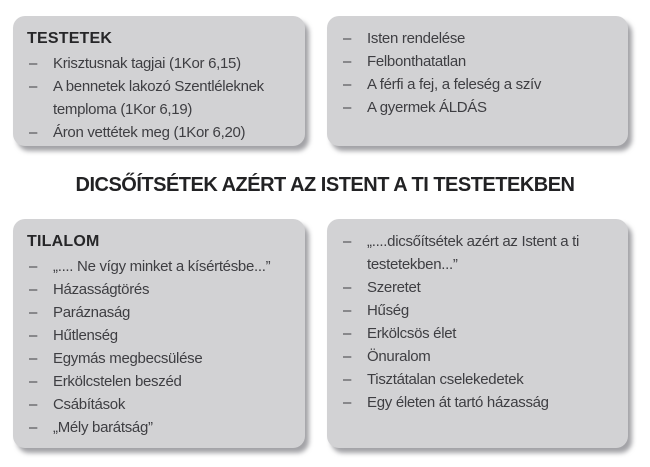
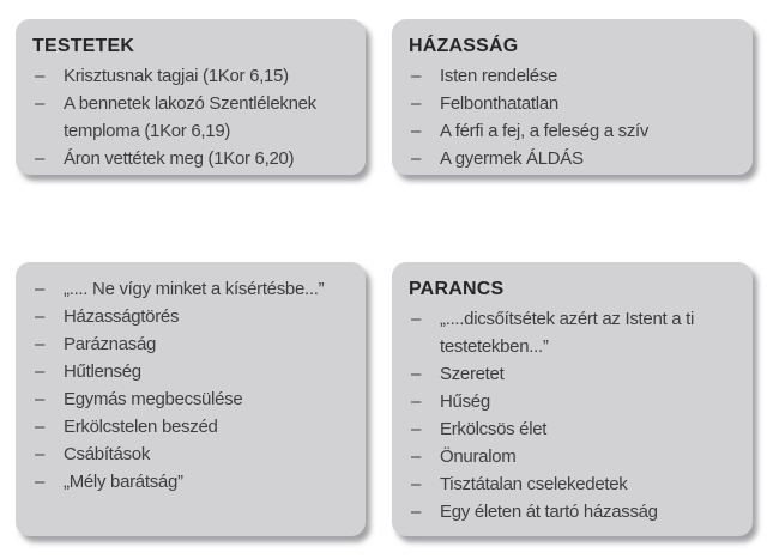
  TESTETEK
  –
  Krisztusnak tagjai (1Kor 6,15)
  –
  A bennetek lakozó Szentléleknek
  temploma (1Kor 6,19)
  –
  Áron vettétek meg (1Kor 6,20)
+ HÁZASSÁG
  –
  Isten rendelése
  –
  Felbonthatatlan
  –
  A férfi a fej, a feleség a szív
  –
  A gyermek ÁLDÁS
- DICSŐÍTSÉTEK AZÉRT AZ ISTENT A TI TESTETEKBEN
- TILALOM
  –
  „.... Ne vígy minket a kísértésbe...”
  –
  Házasságtörés
  –
  Paráznaság
  –
  Hűtlenség
  –
  Egymás megbecsülése
  –
  Erkölcstelen beszéd
  –
  Csábítások
  –
  „Mély barátság”
+ PARANCS
  –
  „....dicsőítsétek azért az Istent a ti
  testetekben...”
  –
  Szeretet
  –
  Hűség
  –
  Erkölcsös élet
  –
  Önuralom
  –
  Tisztátalan cselekedetek
  –
  Egy életen át tartó házasság
